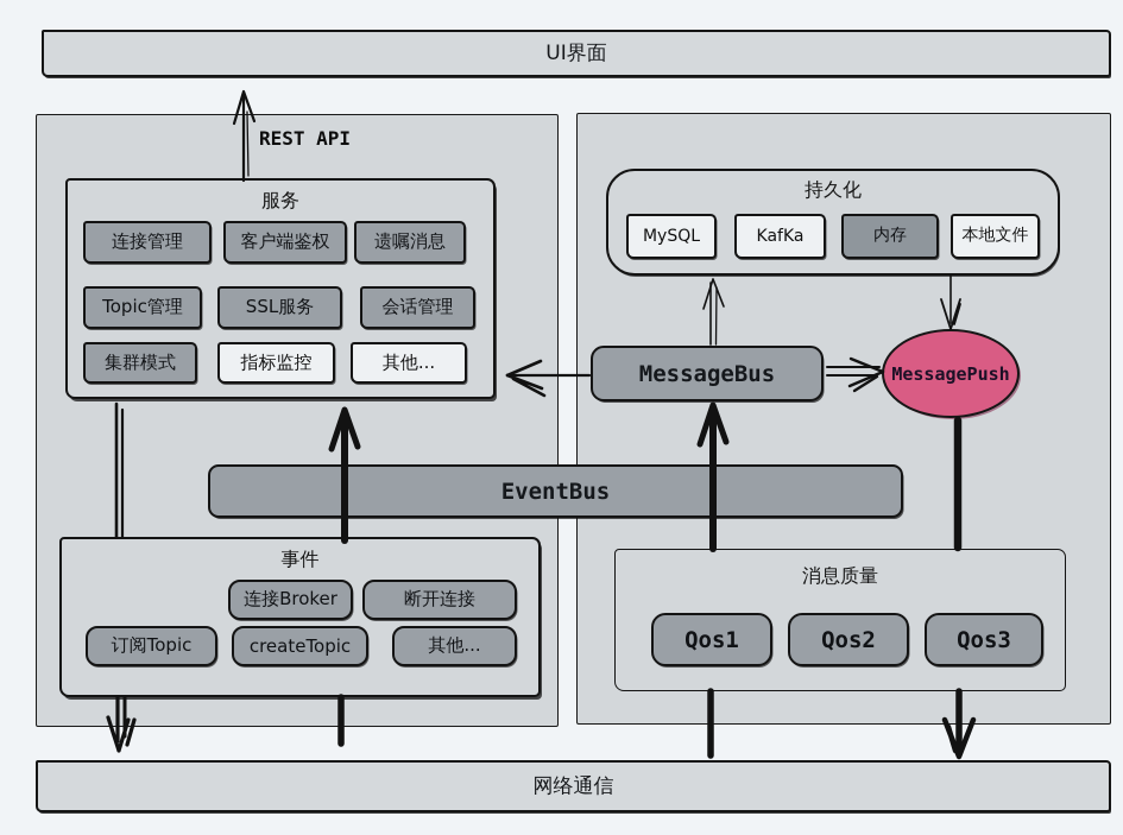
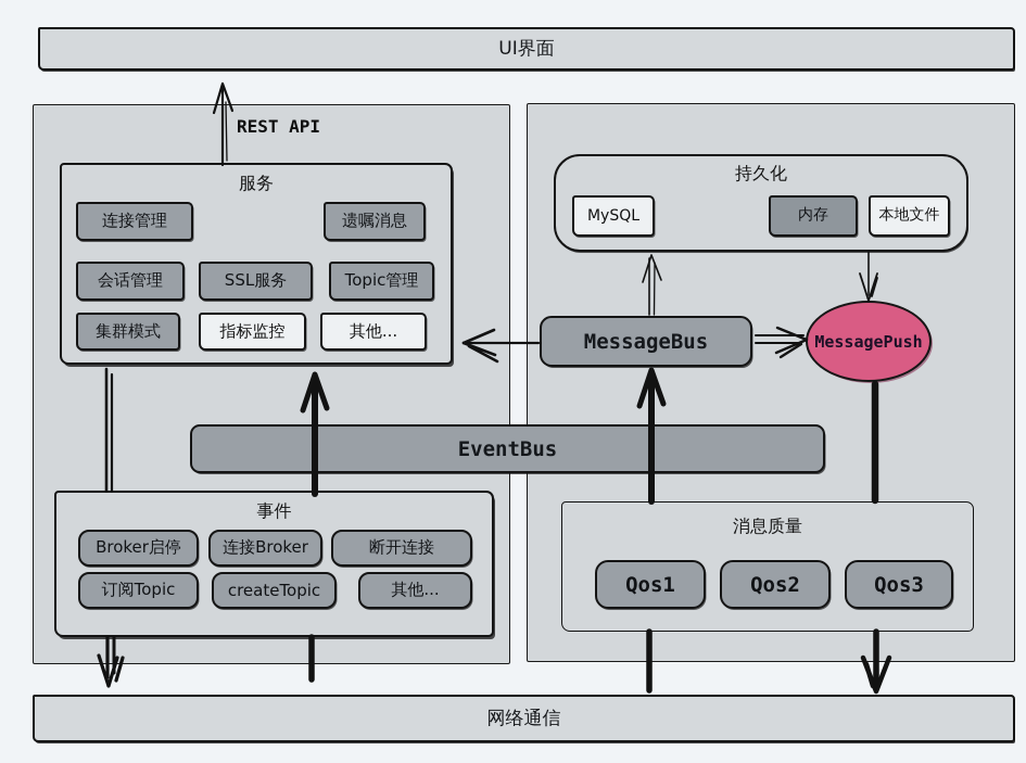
  UI界面
  REST API
  服务
  连接管理
- 客户端鉴权
  遗嘱消息
- Topic管理
+ 会话管理
  SSL服务
- 会话管理
+ Topic管理
  集群模式
  指标监控
  其他...
  EventBus
  事件
+ Broker启停
  连接Broker
  断开连接
  订阅Topic
  createTopic
  其他...
  持久化
  MySQL
- KafKa
  内存
  本地文件
  MessageBus
  MessagePush
  消息质量
  Qos1
  Qos2
  Qos3
  网络通信
